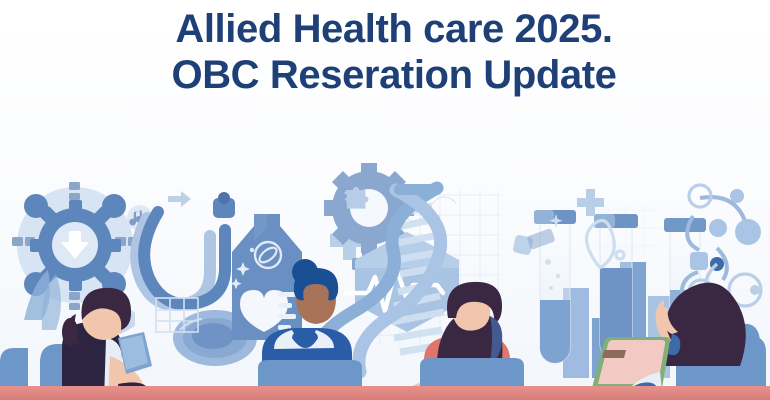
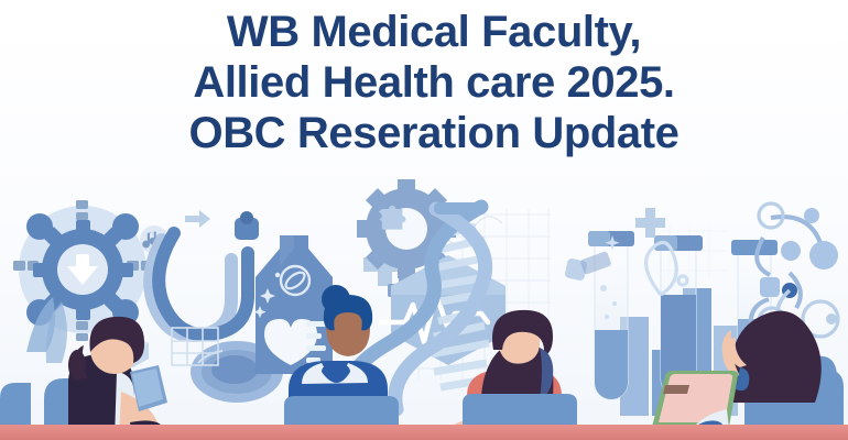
+ WB Medical Faculty,
  Allied Health care 2025.
  OBC Reseration Update
